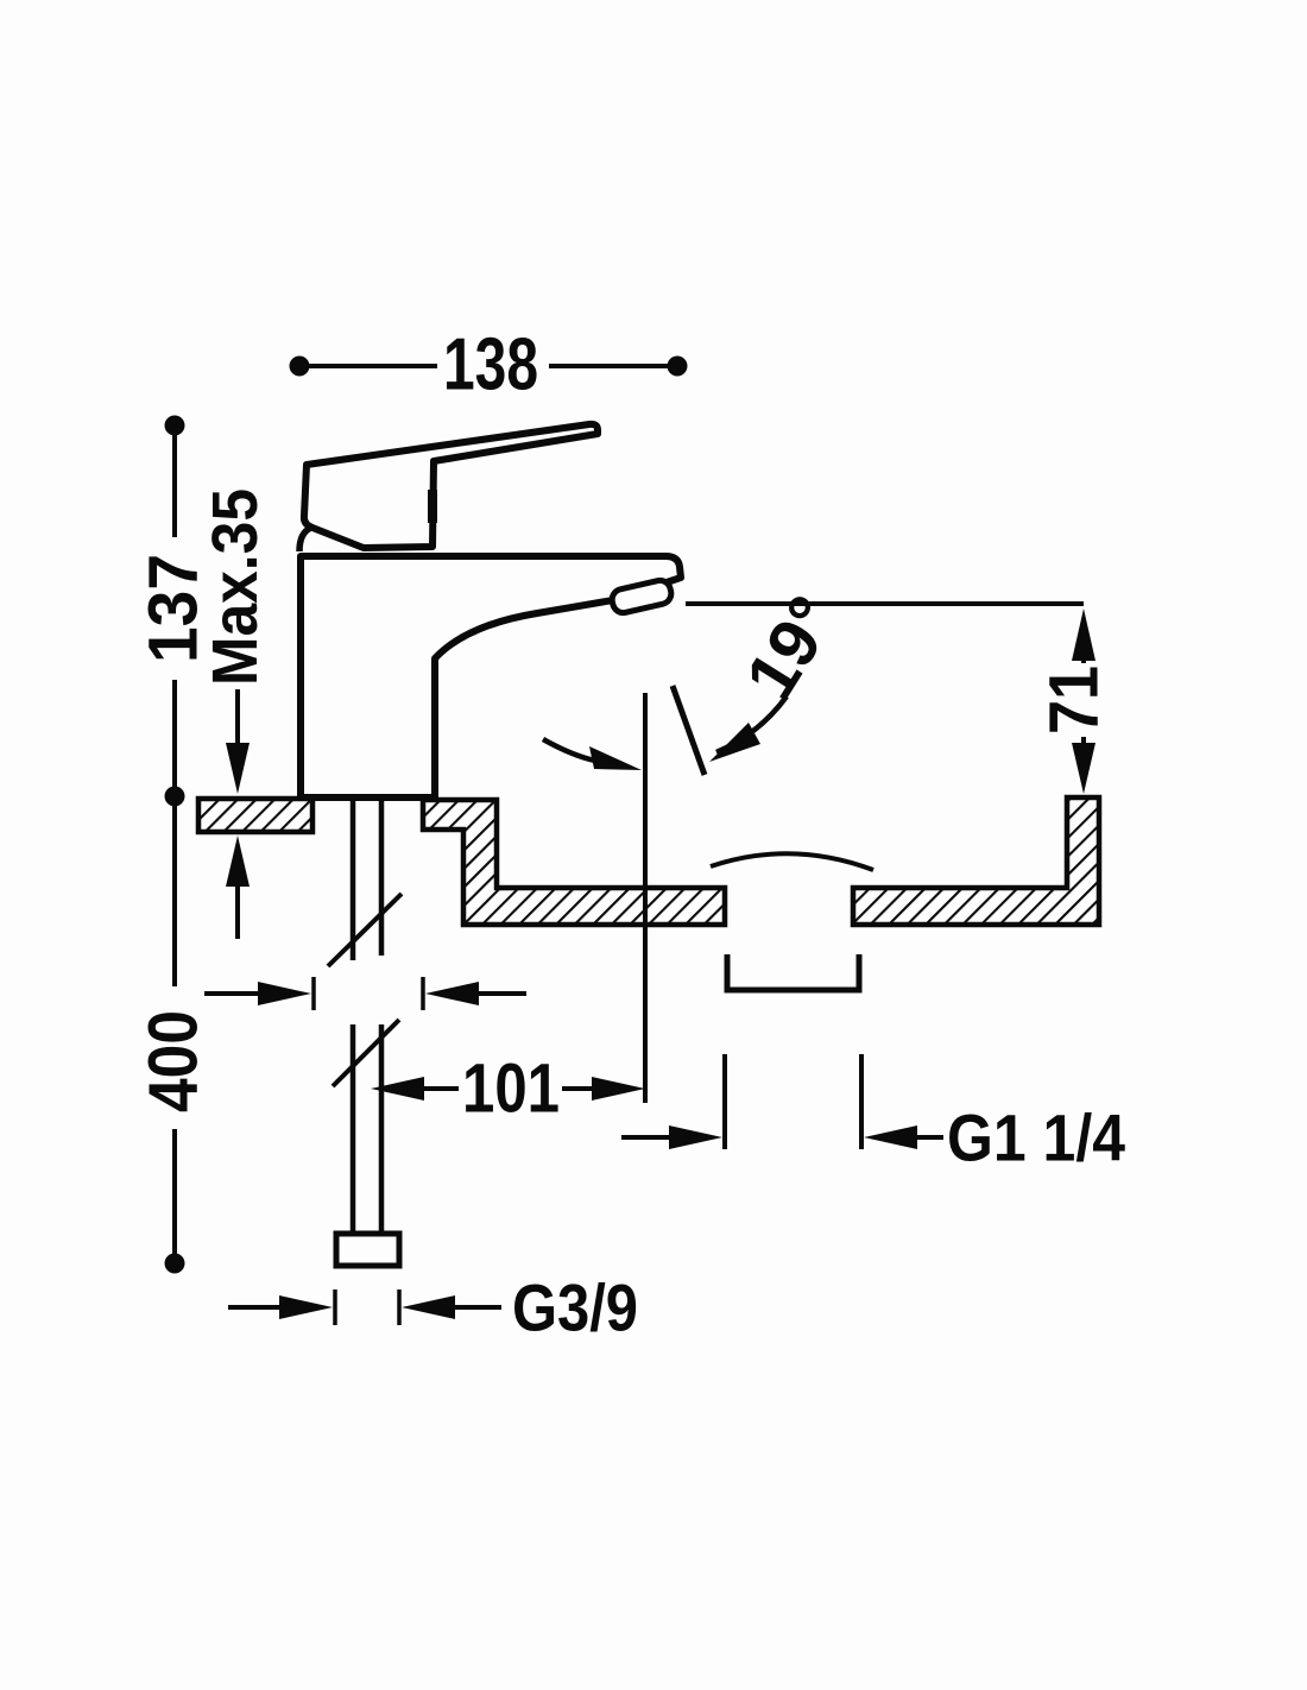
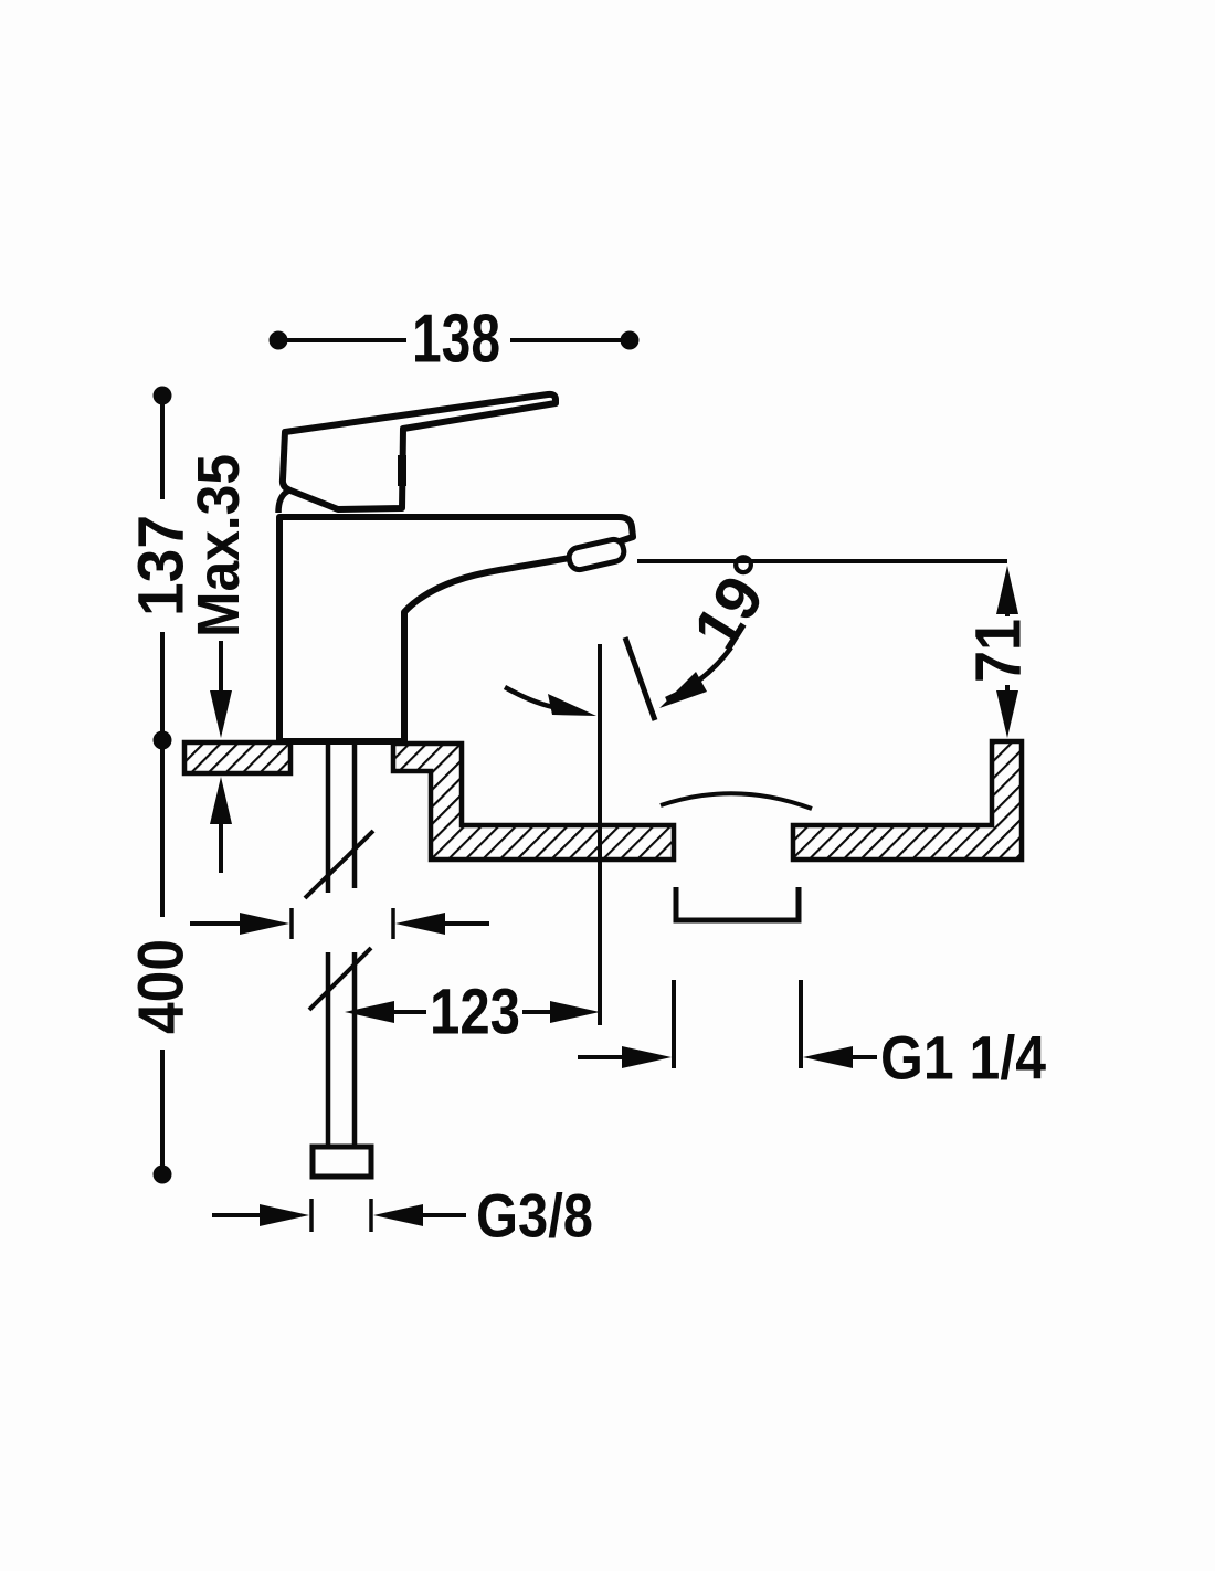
  138
- 101
+ 123
  G1 1/4
- G3/9
+ G3/8
